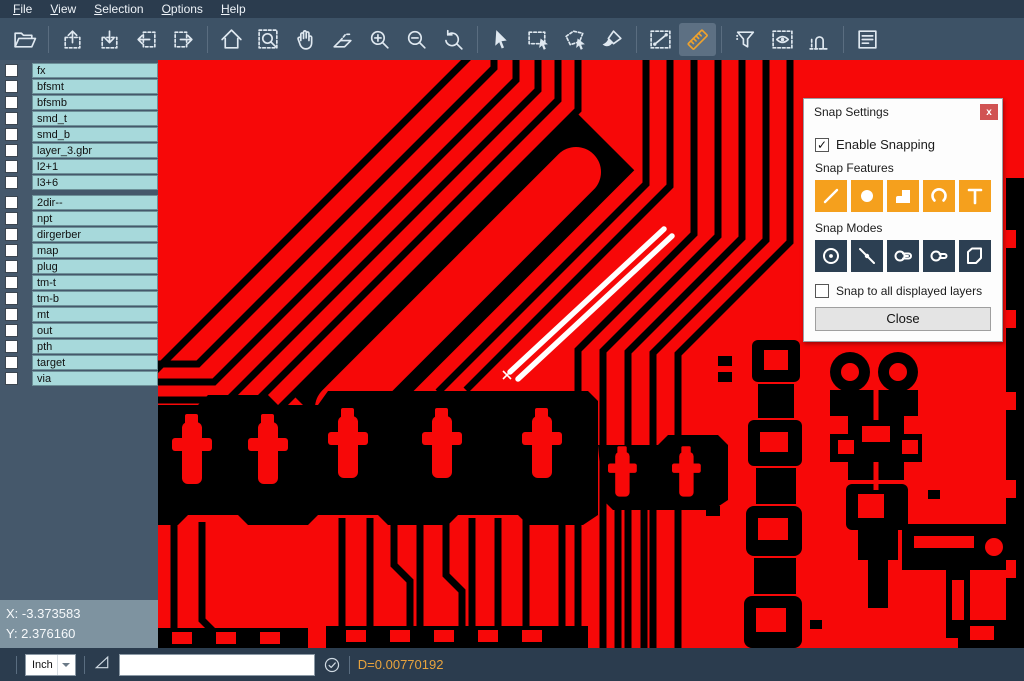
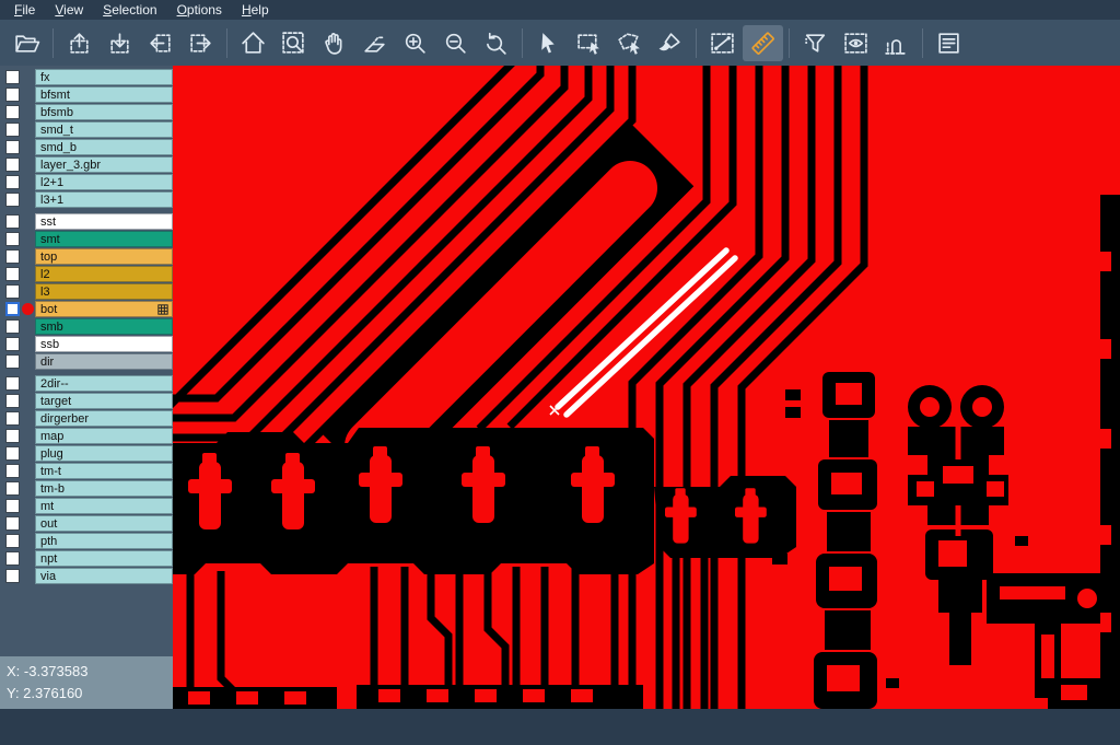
  File
  View
  Selection
  Options
  Help
  fx
  bfsmt
  bfsmb
  smd_t
  smd_b
  layer_3.gbr
  l2+1
- l3+6
+ l3+1
+ sst
+ smt
+ top
+ l2
+ l3
+ bot
+ smb
+ ssb
+ dir
  2dir--
- npt
+ target
  dirgerber
  map
  plug
  tm-t
  tm-b
  mt
  out
  pth
- target
+ npt
  via
  X: -3.373583
  Y: 2.376160
- Snap Settings
- x
- ✓
- Enable Snapping
- Snap Features
- Snap Modes
- Snap to all displayed layers
- Close
- Inch
- D=0.00770192
